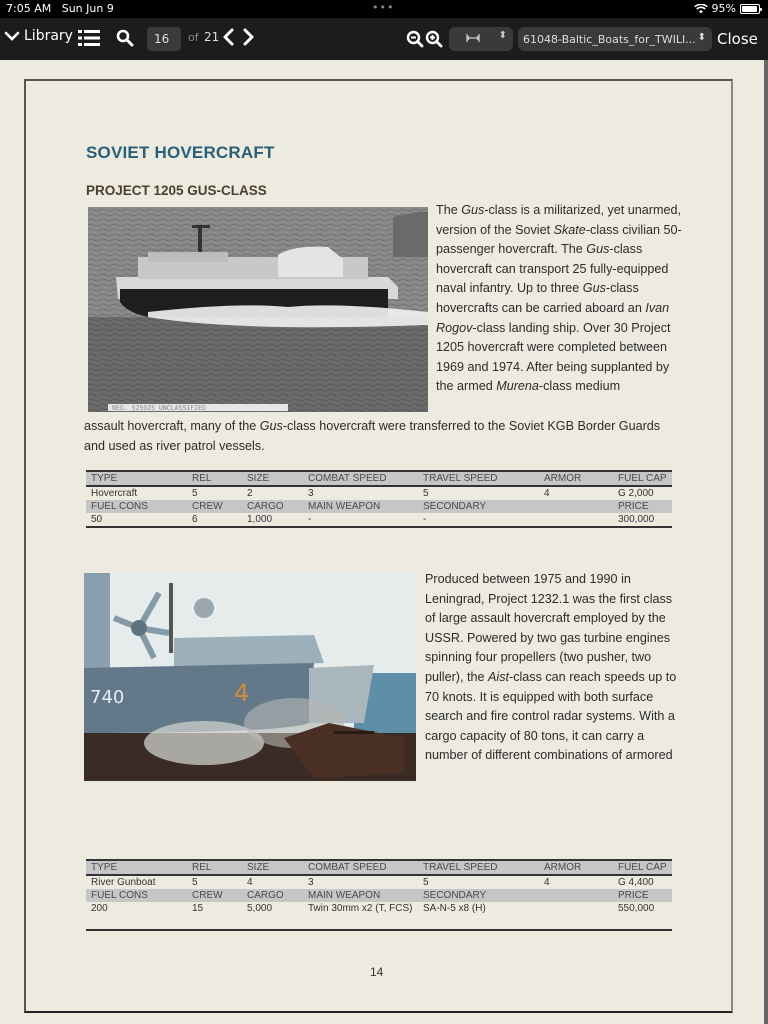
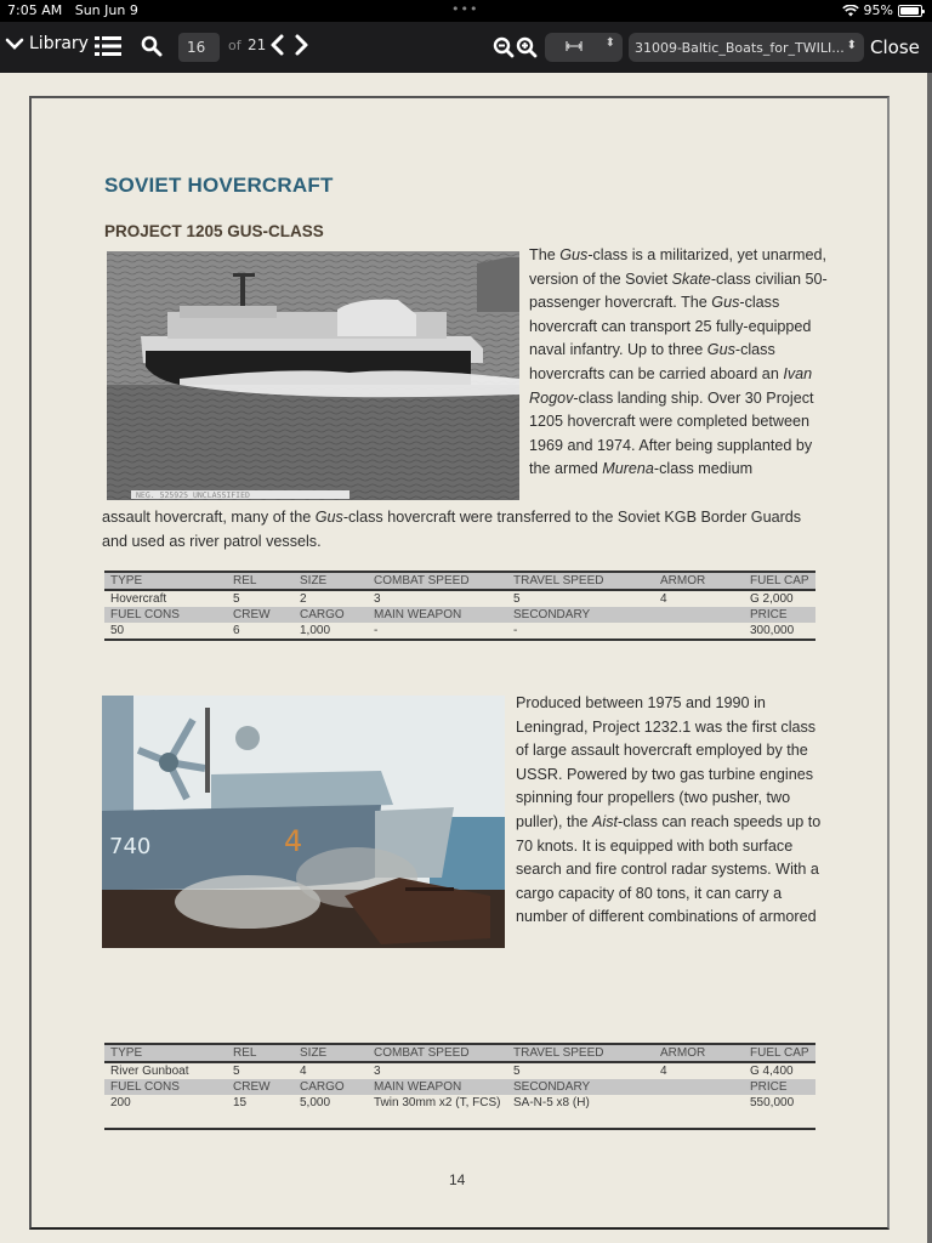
  7:05 AM Sun Jun 9
  •••
  95%
  Library
  16
  of
  21
  ⬍
- 61048-Baltic_Boats_for_TWILI...
+ 31009-Baltic_Boats_for_TWILI...
  ⬍
  Close
  SOVIET HOVERCRAFT
  PROJECT 1205 GUS-CLASS
  NEG. 525925 UNCLASSIFIED
  The Gus-class is a militarized, yet unarmed, version of the Soviet Skate-class civilian 50-passenger hovercraft. The Gus-class hovercraft can transport 25 fully-equipped naval infantry. Up to three Gus-class hovercrafts can be carried aboard an Ivan Rogov-class landing ship. Over 30 Project 1205 hovercraft were completed between 1969 and 1974. After being supplanted by the armed Murena-class medium
  assault hovercraft, many of the Gus-class hovercraft were transferred to the Soviet KGB Border Guards and used as river patrol vessels.
  TYPE	REL	SIZE	COMBAT SPEED	TRAVEL SPEED	ARMOR	FUEL CAP
  Hovercraft	5	2	3	5	4	G 2,000
  FUEL CONS	CREW	CARGO	MAIN WEAPON	SECONDARY		PRICE
  50	6	1,000	-	-		300,000
  740
  4
  Produced between 1975 and 1990 in Leningrad, Project 1232.1 was the first class of large assault hovercraft employed by the USSR. Powered by two gas turbine engines spinning four propellers (two pusher, two puller), the Aist-class can reach speeds up to 70 knots. It is equipped with both surface search and fire control radar systems. With a cargo capacity of 80 tons, it can carry a number of different combinations of armored
  TYPE	REL	SIZE	COMBAT SPEED	TRAVEL SPEED	ARMOR	FUEL CAP
  River Gunboat	5	4	3	5	4	G 4,400
  FUEL CONS	CREW	CARGO	MAIN WEAPON	SECONDARY		PRICE
  200	15	5,000	Twin 30mm x2 (T, FCS)	SA-N-5 x8 (H)		550,000
  14
